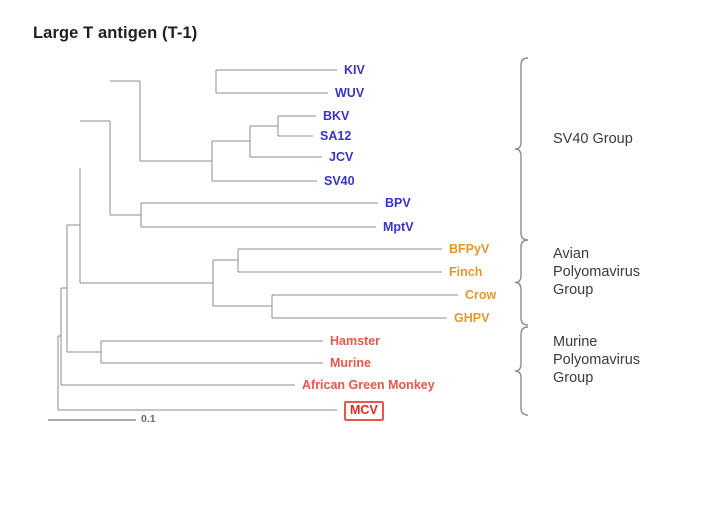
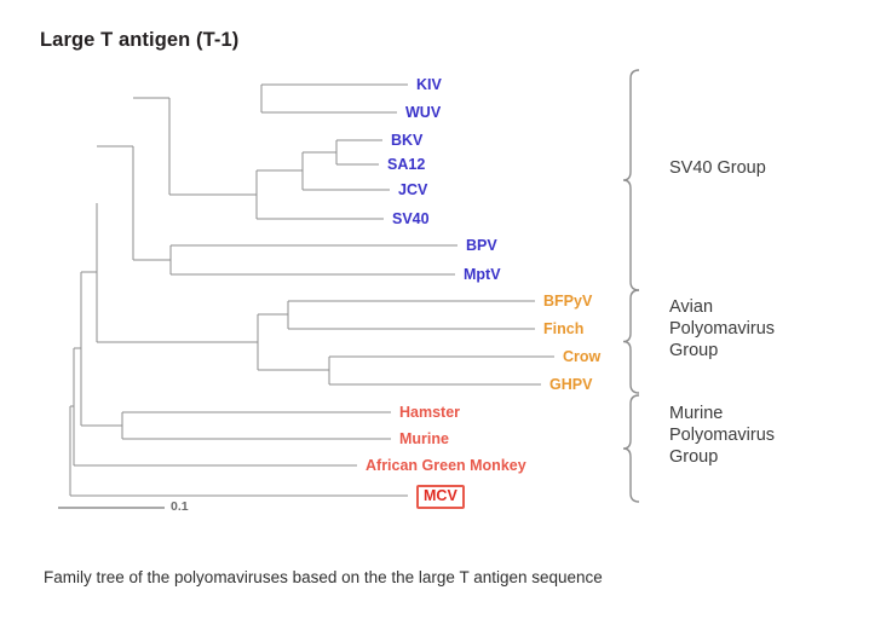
  Large T antigen (T-1)
  KIV
  WUV
  BKV
  SA12
  JCV
  SV40
  BPV
  MptV
  BFPyV
  Finch
  Crow
  GHPV
  Hamster
  Murine
  African Green Monkey
  MCV
  SV40 Group
  Avian
  Polyomavirus
  Group
  Murine
  Polyomavirus
  Group
  0.1
+ Family tree of the polyomaviruses based on the the large T antigen sequence
